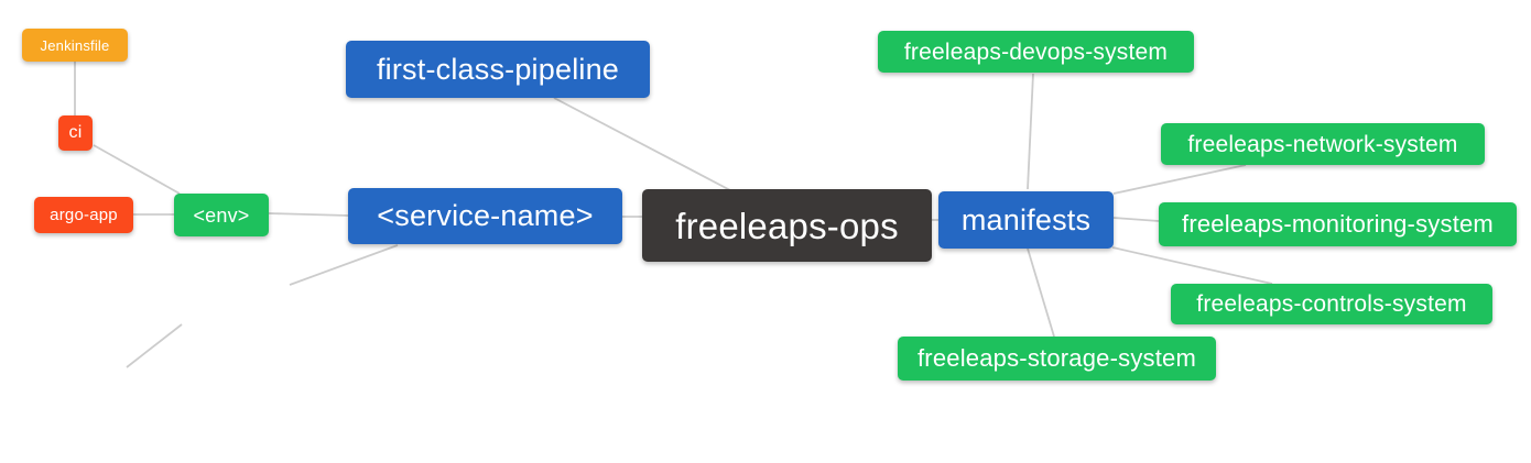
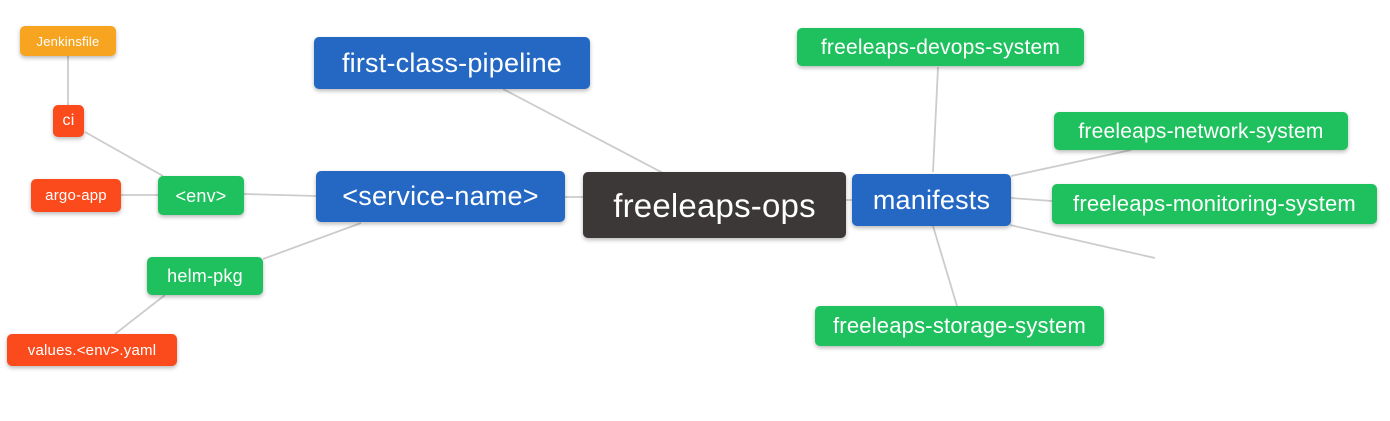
  Jenkinsfile
  ci
  argo-app
  <env>
+ helm-pkg
+ values.<env>.yaml
  first-class-pipeline
  <service-name>
  freeleaps-ops
  manifests
  freeleaps-devops-system
  freeleaps-network-system
  freeleaps-monitoring-system
- freeleaps-controls-system
  freeleaps-storage-system
